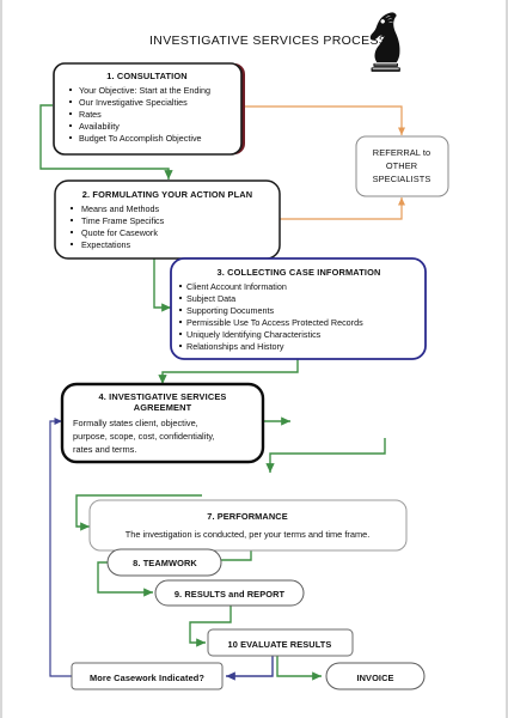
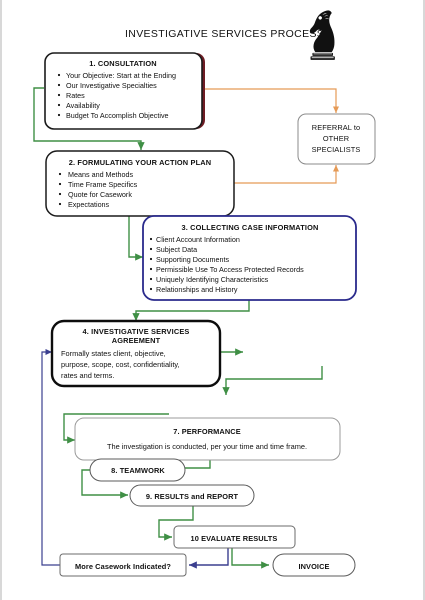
  1. CONSULTATION
  Your Objective: Start at the Ending
  Our Investigative Specialties
  Rates
  Availability
  Budget To Accomplish Objective
  REFERRAL to
  OTHER
  SPECIALISTS
  2. FORMULATING YOUR ACTION PLAN
  Means and Methods
  Time Frame Specifics
  Quote for Casework
  Expectations
  3. COLLECTING CASE INFORMATION
  Client Account Information
  Subject Data
  Supporting Documents
  Permissible Use To Access Protected Records
  Uniquely Identifying Characteristics
  Relationships and History
  4. INVESTIGATIVE SERVICES
  AGREEMENT
  Formally states client, objective,
  purpose, scope, cost, confidentiality,
  rates and terms.
  7. PERFORMANCE
- The investigation is conducted, per your terms and time frame.
+ The investigation is conducted, per your time and time frame.
  8. TEAMWORK
  9. RESULTS and REPORT
  10 EVALUATE RESULTS
  More Casework Indicated?
  INVOICE
  INVESTIGATIVE SERVICES PROCES
